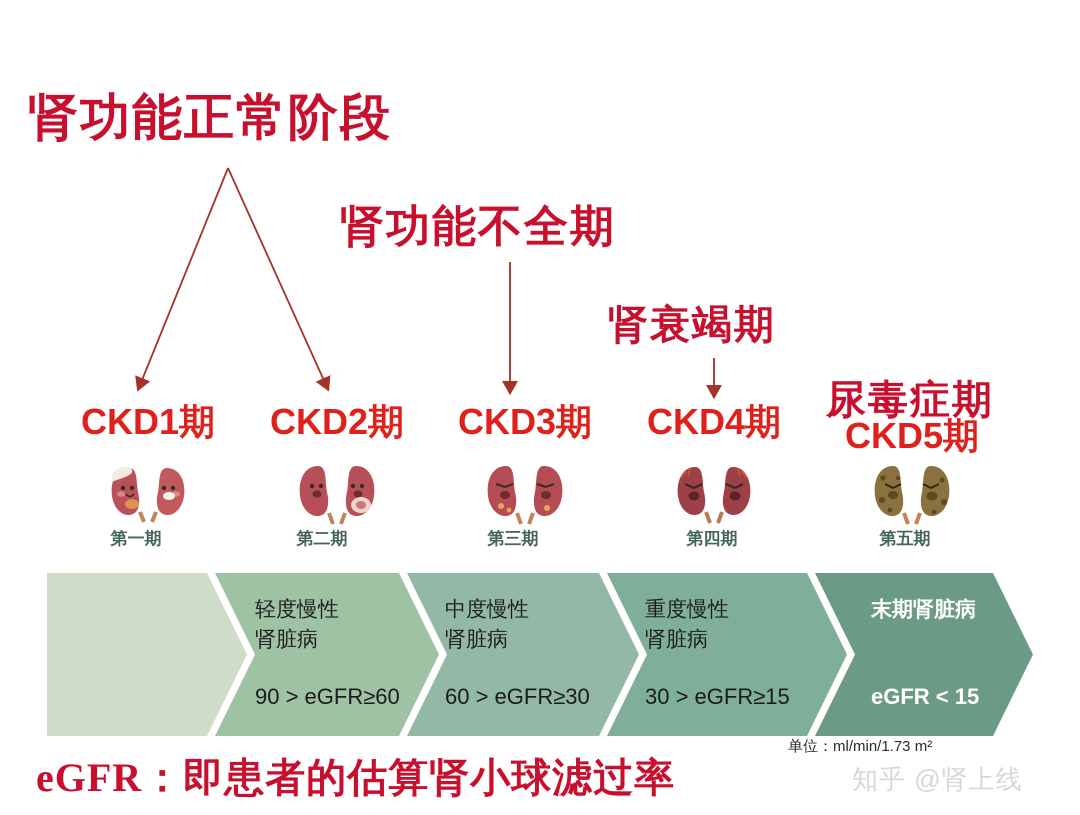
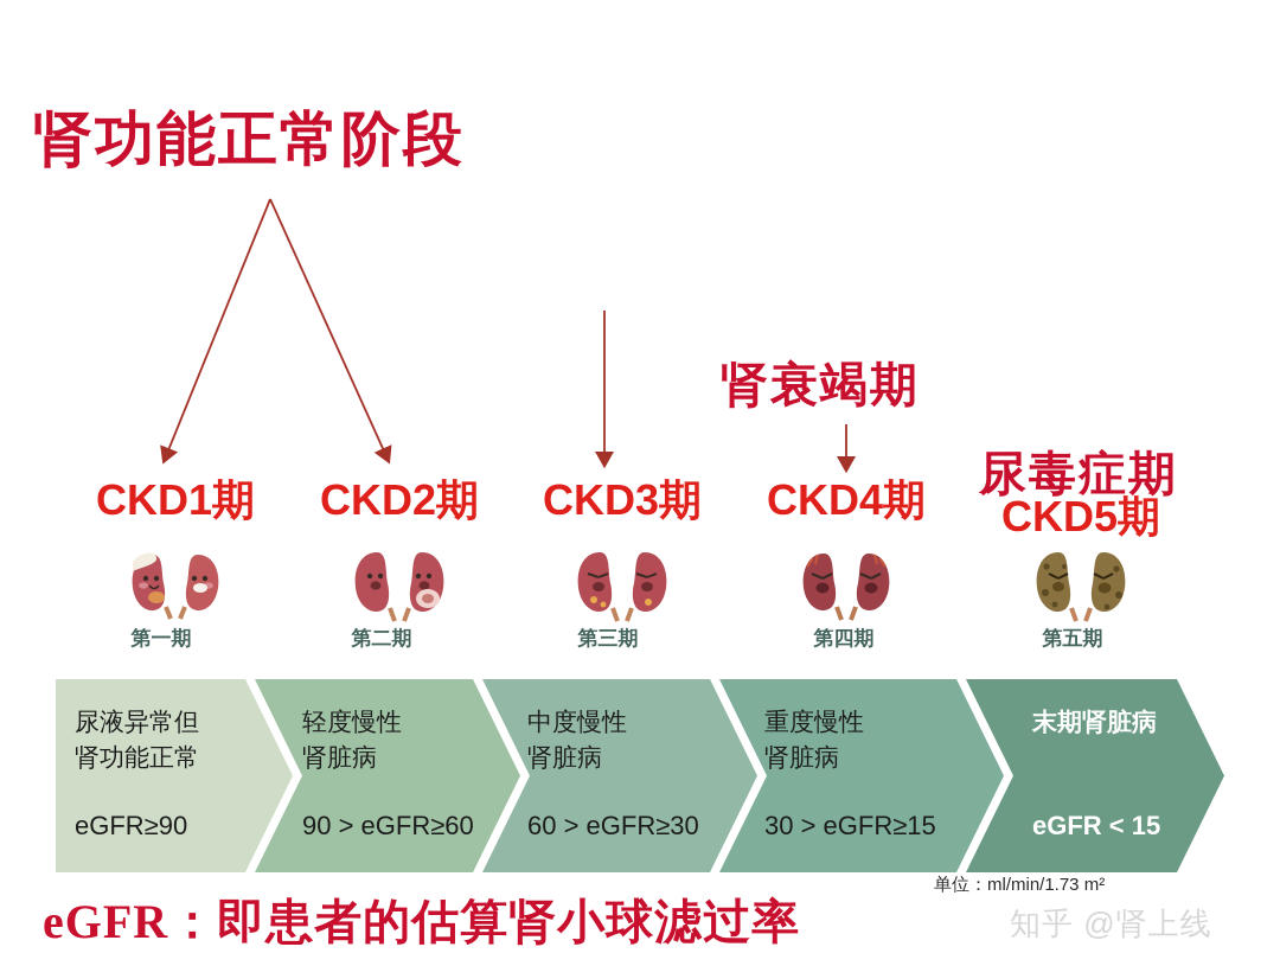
  肾功能正常阶段
- 肾功能不全期
  肾衰竭期
  尿毒症期
  CKD1期
  CKD2期
  CKD3期
  CKD4期
  CKD5期
  第一期
  第二期
  第三期
  第四期
  第五期
+ 尿液异常但
+ 肾功能正常
+ eGFR≥90
  轻度慢性
  肾脏病
  90 > eGFR≥60
  中度慢性
  肾脏病
  60 > eGFR≥30
  重度慢性
  肾脏病
  30 > eGFR≥15
  末期肾脏病
  eGFR < 15
  单位：ml/min/1.73 m²
  eGFR：即患者的估算肾小球滤过率
  知乎 @肾上线
